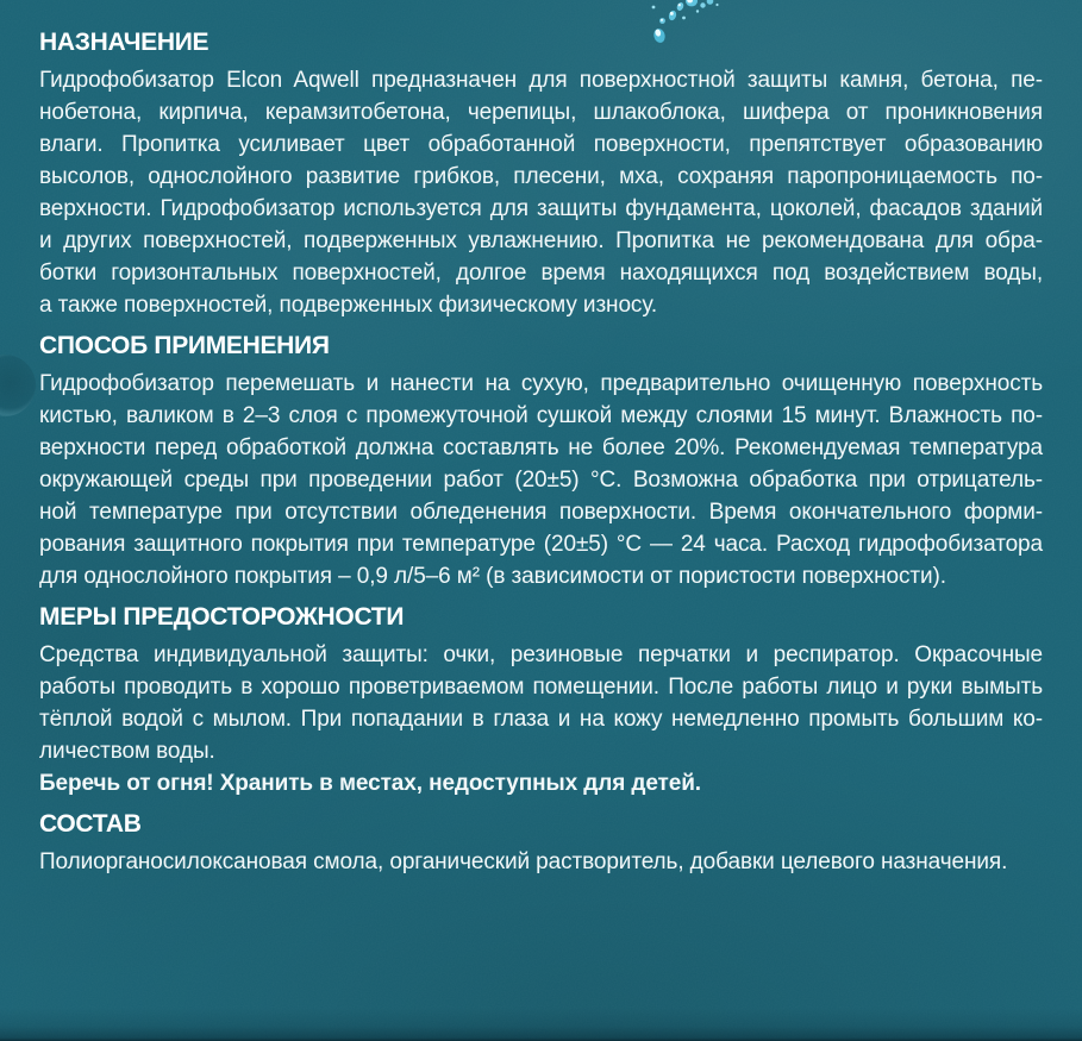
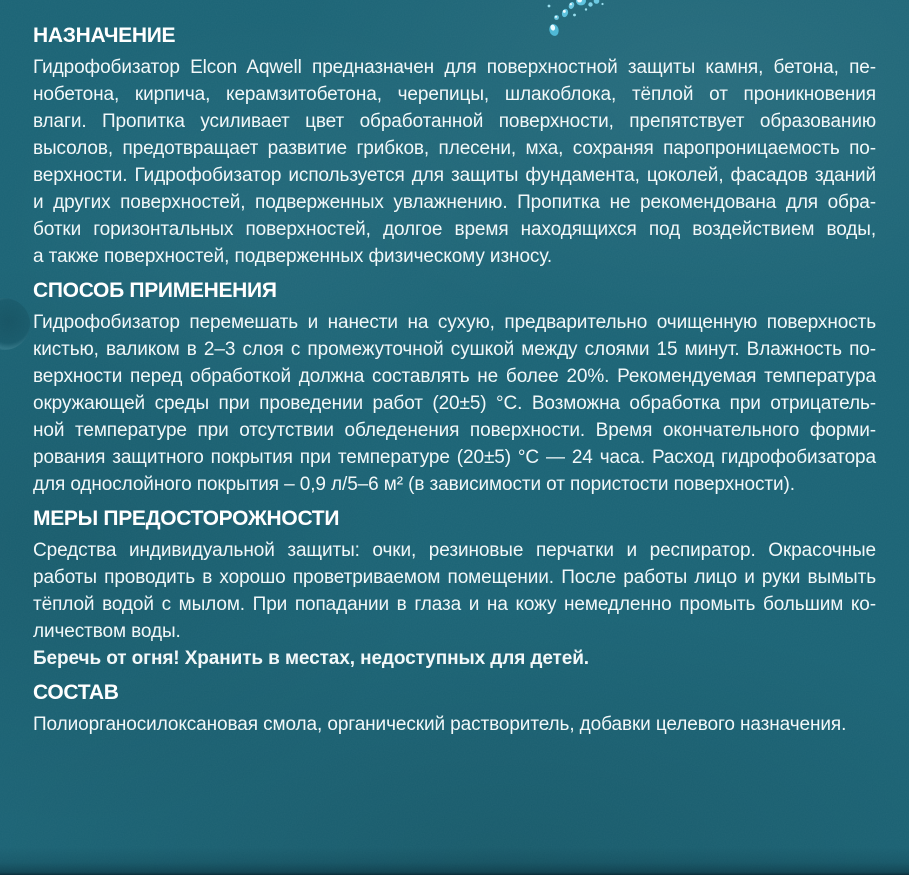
  НАЗНАЧЕНИЕ
  Гидрофобизатор Elcon Aqwell предназначен для поверхностной защиты камня, бетона, пе-
- нобетона, кирпича, керамзитобетона, черепицы, шлакоблока, шифера от проникновения
+ нобетона, кирпича, керамзитобетона, черепицы, шлакоблока, тёплой от проникновения
  влаги. Пропитка усиливает цвет обработанной поверхности, препятствует образованию
- высолов, однослойного развитие грибков, плесени, мха, сохраняя паропроницаемость по-
+ высолов, предотвращает развитие грибков, плесени, мха, сохраняя паропроницаемость по-
  верхности. Гидрофобизатор используется для защиты фундамента, цоколей, фасадов зданий
  и других поверхностей, подверженных увлажнению. Пропитка не рекомендована для обра-
  ботки горизонтальных поверхностей, долгое время находящихся под воздействием воды,
  а также поверхностей, подверженных физическому износу.
  СПОСОБ ПРИМЕНЕНИЯ
  Гидрофобизатор перемешать и нанести на сухую, предварительно очищенную поверхность
  кистью, валиком в 2–3 слоя с промежуточной сушкой между слоями 15 минут. Влажность по-
  верхности перед обработкой должна составлять не более 20%. Рекомендуемая температура
  окружающей среды при проведении работ (20±5) °С. Возможна обработка при отрицатель-
  ной температуре при отсутствии обледенения поверхности. Время окончательного форми-
  рования защитного покрытия при температуре (20±5) °С — 24 часа. Расход гидрофобизатора
  для однослойного покрытия – 0,9 л/5–6 м² (в зависимости от пористости поверхности).
  МЕРЫ ПРЕДОСТОРОЖНОСТИ
  Средства индивидуальной защиты: очки, резиновые перчатки и респиратор. Окрасочные
  работы проводить в хорошо проветриваемом помещении. После работы лицо и руки вымыть
  тёплой водой с мылом. При попадании в глаза и на кожу немедленно промыть большим ко-
  личеством воды.
  Беречь от огня! Хранить в местах, недоступных для детей.
  СОСТАВ
  Полиорганосилоксановая смола, органический растворитель, добавки целевого назначения.
